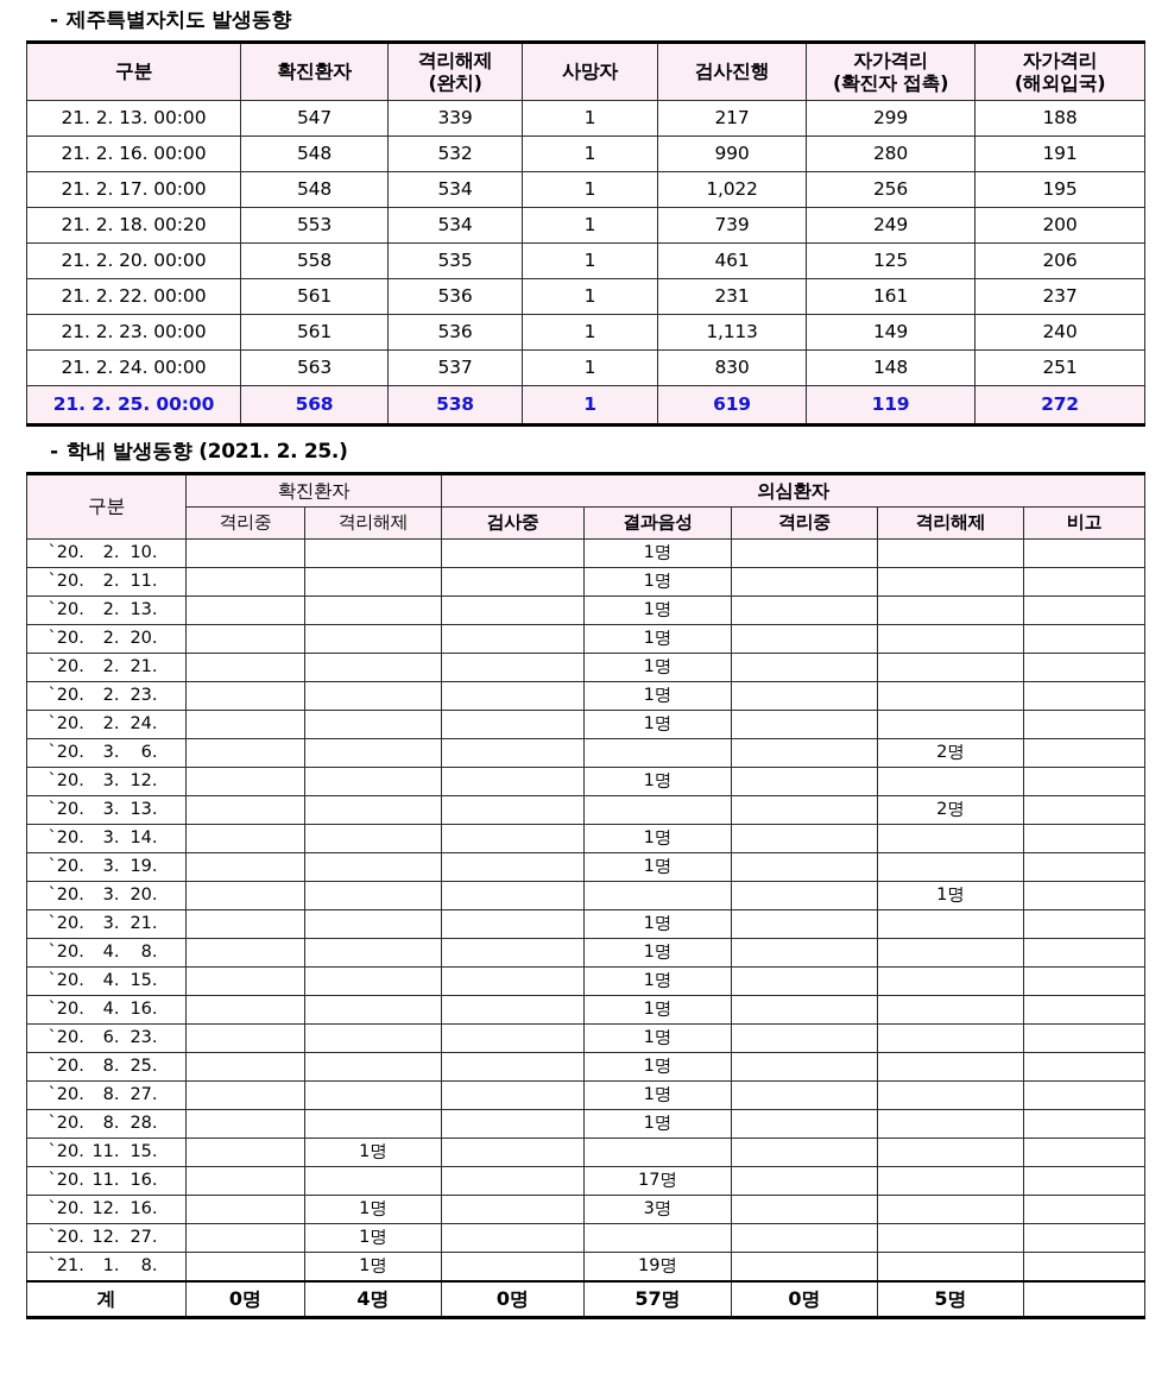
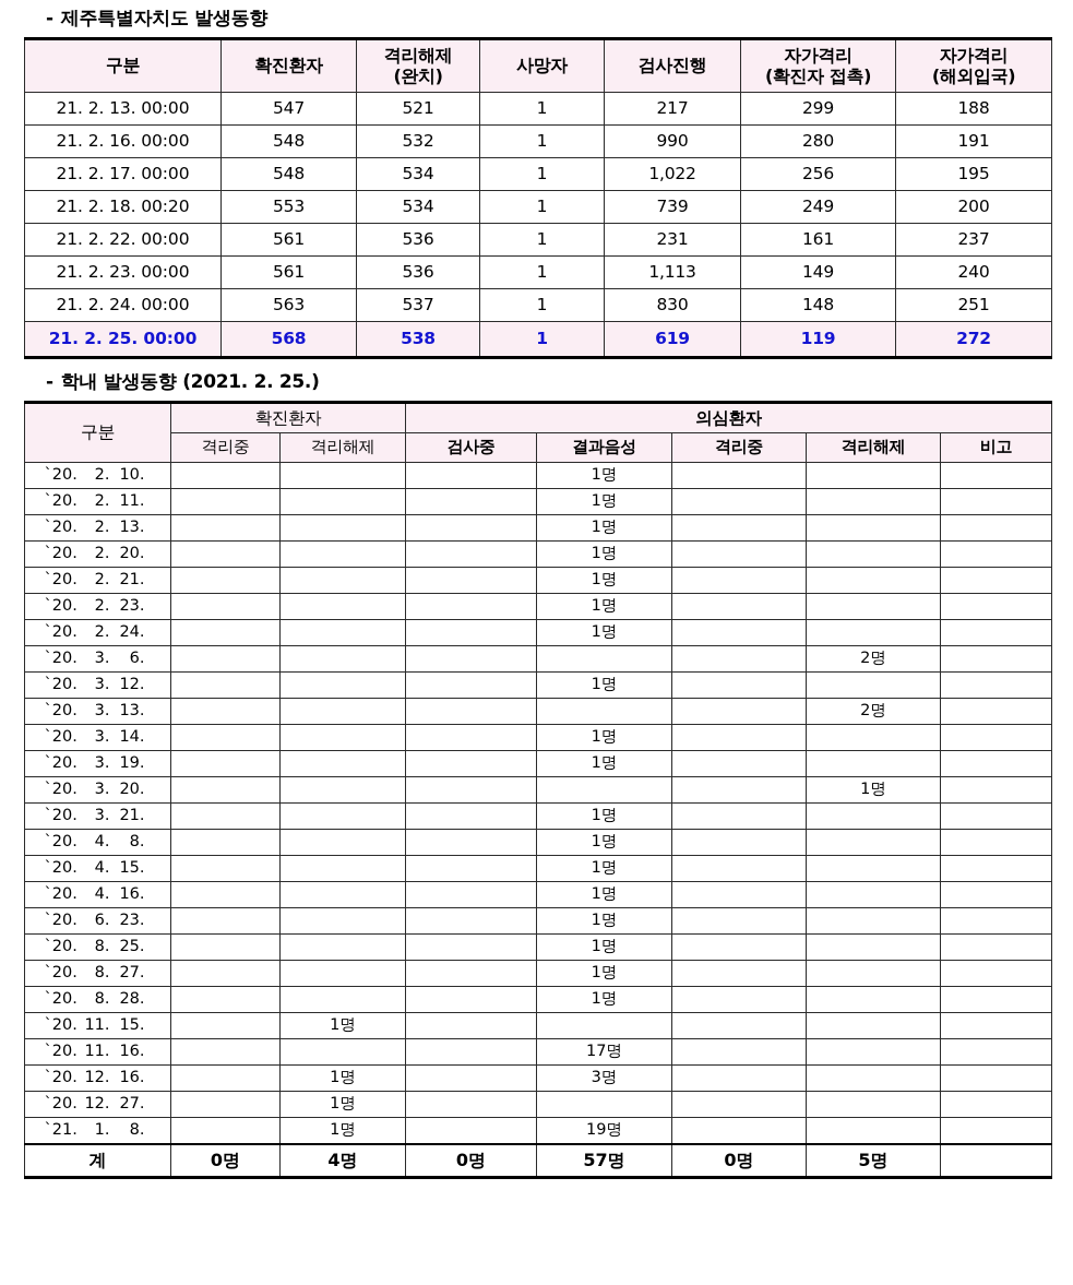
  - 제주특별자치도 발생동향
  구분	확진환자	격리해제 (완치)	사망자	검사진행	자가격리 (확진자 접촉)	자가격리 (해외입국)
- 21. 2. 13. 00:00	547	339	1	217	299	188
+ 21. 2. 13. 00:00	547	521	1	217	299	188
  21. 2. 16. 00:00	548	532	1	990	280	191
  21. 2. 17. 00:00	548	534	1	1,022	256	195
  21. 2. 18. 00:20	553	534	1	739	249	200
- 21. 2. 20. 00:00	558	535	1	461	125	206
  21. 2. 22. 00:00	561	536	1	231	161	237
  21. 2. 23. 00:00	561	536	1	1,113	149	240
  21. 2. 24. 00:00	563	537	1	830	148	251
  21. 2. 25. 00:00	568	538	1	619	119	272
  - 학내 발생동향 (2021. 2. 25.)
  구분	확진환자	의심환자
  격리중	격리해제	검사중	결과음성	격리중	격리해제	비고
  `20. 2. 10.				1명
  `20. 2. 11.				1명
  `20. 2. 13.				1명
  `20. 2. 20.				1명
  `20. 2. 21.				1명
  `20. 2. 23.				1명
  `20. 2. 24.				1명
  `20. 3. 6.						2명
  `20. 3. 12.				1명
  `20. 3. 13.						2명
  `20. 3. 14.				1명
  `20. 3. 19.				1명
  `20. 3. 20.						1명
  `20. 3. 21.				1명
  `20. 4. 8.				1명
  `20. 4. 15.				1명
  `20. 4. 16.				1명
  `20. 6. 23.				1명
  `20. 8. 25.				1명
  `20. 8. 27.				1명
  `20. 8. 28.				1명
  `20. 11. 15.		1명
  `20. 11. 16.				17명
  `20. 12. 16.		1명		3명
  `20. 12. 27.		1명
  `21. 1. 8.		1명		19명
  계	0명	4명	0명	57명	0명	5명
